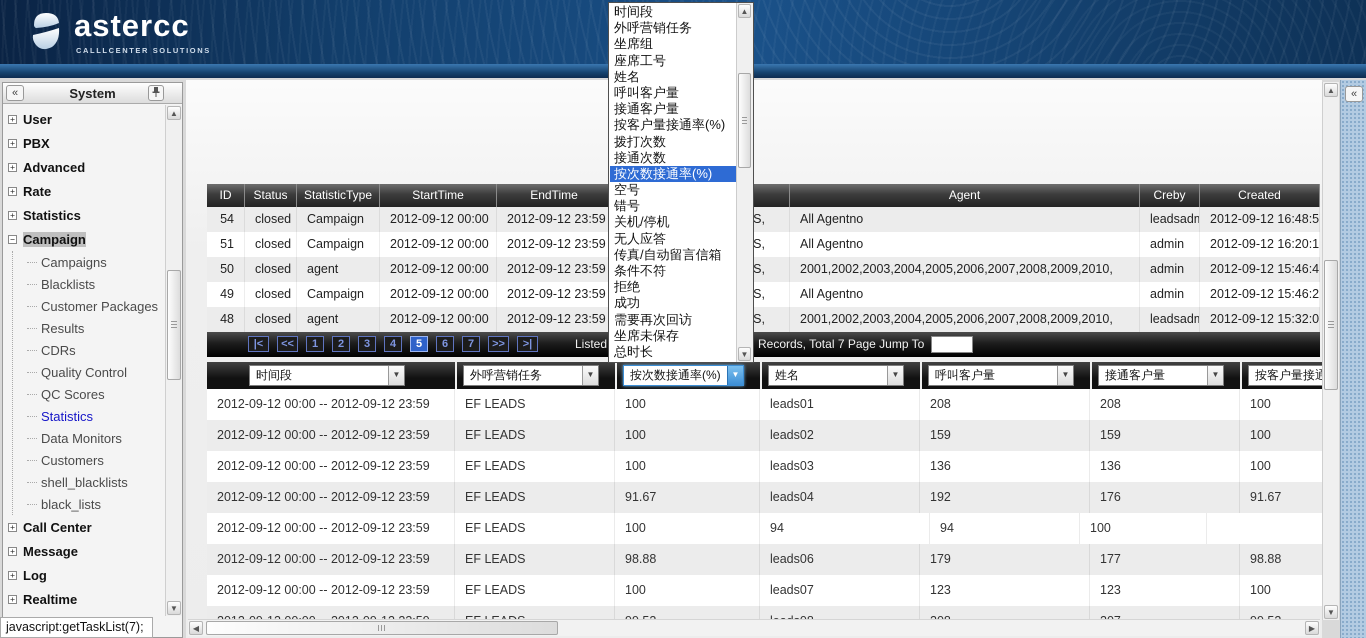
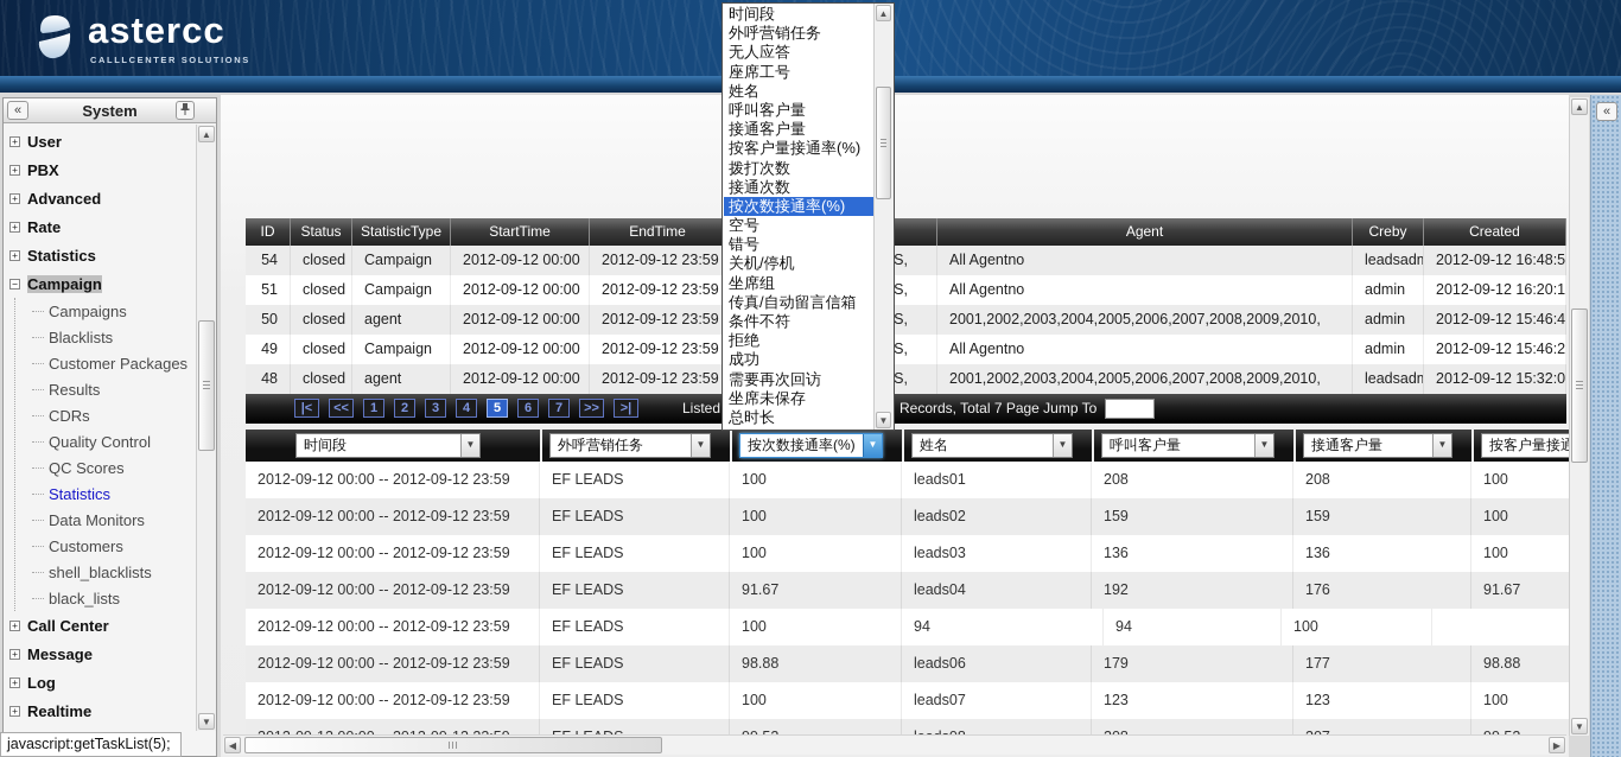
  astercc
  CALLLCENTER SOLUTIONS
  «
  System
  +
  User
  +
  PBX
  +
  Advanced
  +
  Rate
  +
  Statistics
  −
  Campaign
  Campaigns
  Blacklists
  Customer Packages
  Results
  CDRs
  Quality Control
  QC Scores
  Statistics
  Data Monitors
  Customers
  shell_blacklists
  black_lists
  +
  Call Center
  +
  Message
  +
  Log
  +
  Realtime
  ▲
  ▼
- javascript:getTaskList(7);
+ javascript:getTaskList(5);
  «
  ID
  Status
  StatisticType
  StartTime
  EndTime
  Agent
  Creby
  Created
  54
  closed
  Campaign
  2012-09-12 00:00
  2012-09-12 23:59
  All Agentno
  leadsadm
  2012-09-12 16:48:5
  51
  closed
  Campaign
  2012-09-12 00:00
  2012-09-12 23:59
  All Agentno
  admin
  2012-09-12 16:20:1
  50
  closed
  agent
  2012-09-12 00:00
  2012-09-12 23:59
  2001,2002,2003,2004,2005,2006,2007,2008,2009,2010,
  admin
  2012-09-12 15:46:4
  49
  closed
  Campaign
  2012-09-12 00:00
  2012-09-12 23:59
  All Agentno
  admin
  2012-09-12 15:46:2
  48
  closed
  agent
  2012-09-12 00:00
  2012-09-12 23:59
  2001,2002,2003,2004,2005,2006,2007,2008,2009,2010,
  leadsadm
  2012-09-12 15:32:0
  |<
  <<
  1
  2
  3
  4
  5
  6
  7
  >>
  >|
  Listed
  Records, Total 7 Page Jump To
  时间段
  ▼
  外呼营销任务
  ▼
  按次数接通率(%)
  ▼
  姓名
  ▼
  呼叫客户量
  ▼
  接通客户量
  ▼
  2012-09-12 00:00 -- 2012-09-12 23:59
  EF LEADS
  100
  leads01
  208
  208
  100
  2012-09-12 00:00 -- 2012-09-12 23:59
  EF LEADS
  100
  leads02
  159
  159
  100
  2012-09-12 00:00 -- 2012-09-12 23:59
  EF LEADS
  100
  leads03
  136
  136
  100
  2012-09-12 00:00 -- 2012-09-12 23:59
  EF LEADS
  91.67
  leads04
  192
  176
  91.67
  2012-09-12 00:00 -- 2012-09-12 23:59
  EF LEADS
  100
  94
  94
  100
  2012-09-12 00:00 -- 2012-09-12 23:59
  EF LEADS
  98.88
  leads06
  179
  177
  98.88
  2012-09-12 00:00 -- 2012-09-12 23:59
  EF LEADS
  100
  leads07
  123
  123
  100
  ◀
  ▶
  ▲
  ▼
  时间段
  外呼营销任务
- 坐席组
+ 无人应答
  座席工号
  姓名
  呼叫客户量
  接通客户量
  按客户量接通率(%)
  拨打次数
  接通次数
  按次数接通率(%)
  空号
  错号
  关机/停机
- 无人应答
+ 坐席组
  传真/自动留言信箱
  条件不符
  拒绝
  成功
  需要再次回访
  坐席未保存
  总时长
  ▲
  ▼
